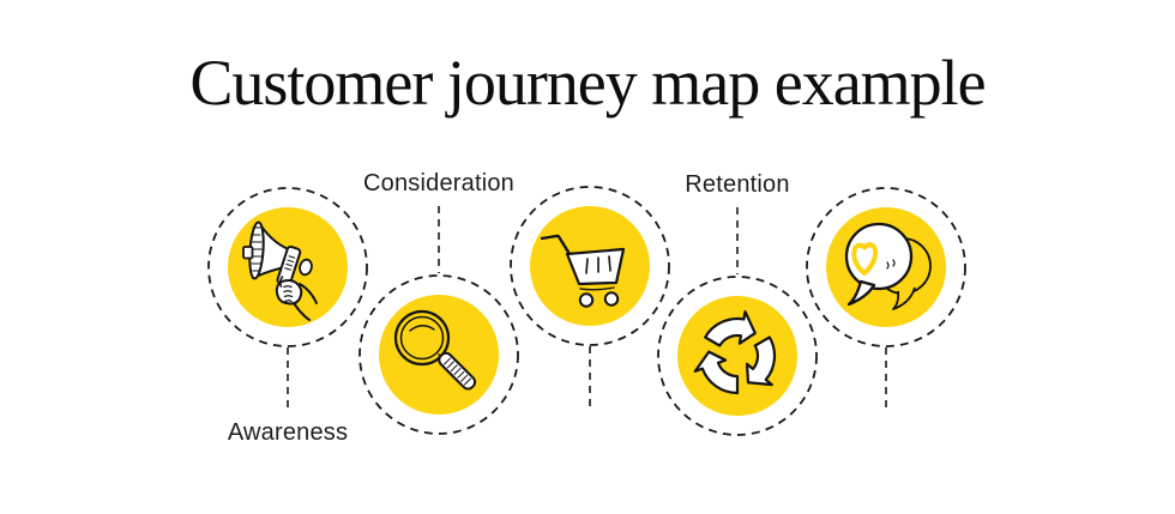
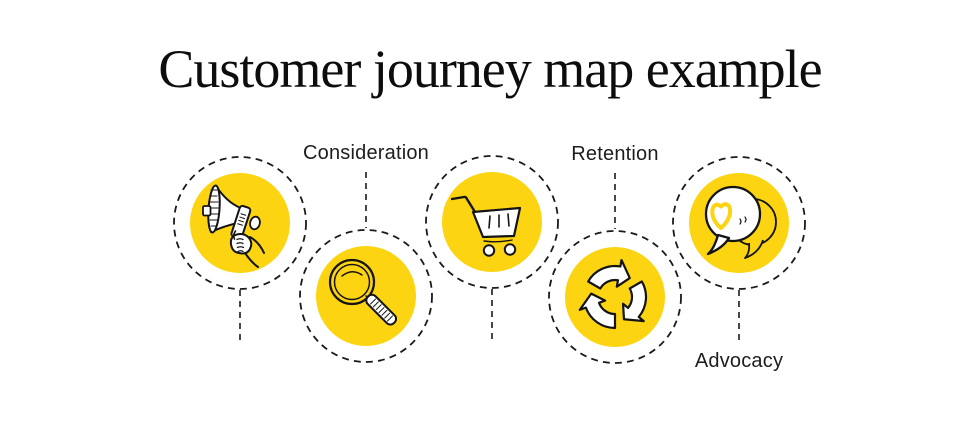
  Customer journey map example
- Awareness
  Consideration
  Retention
+ Advocacy
